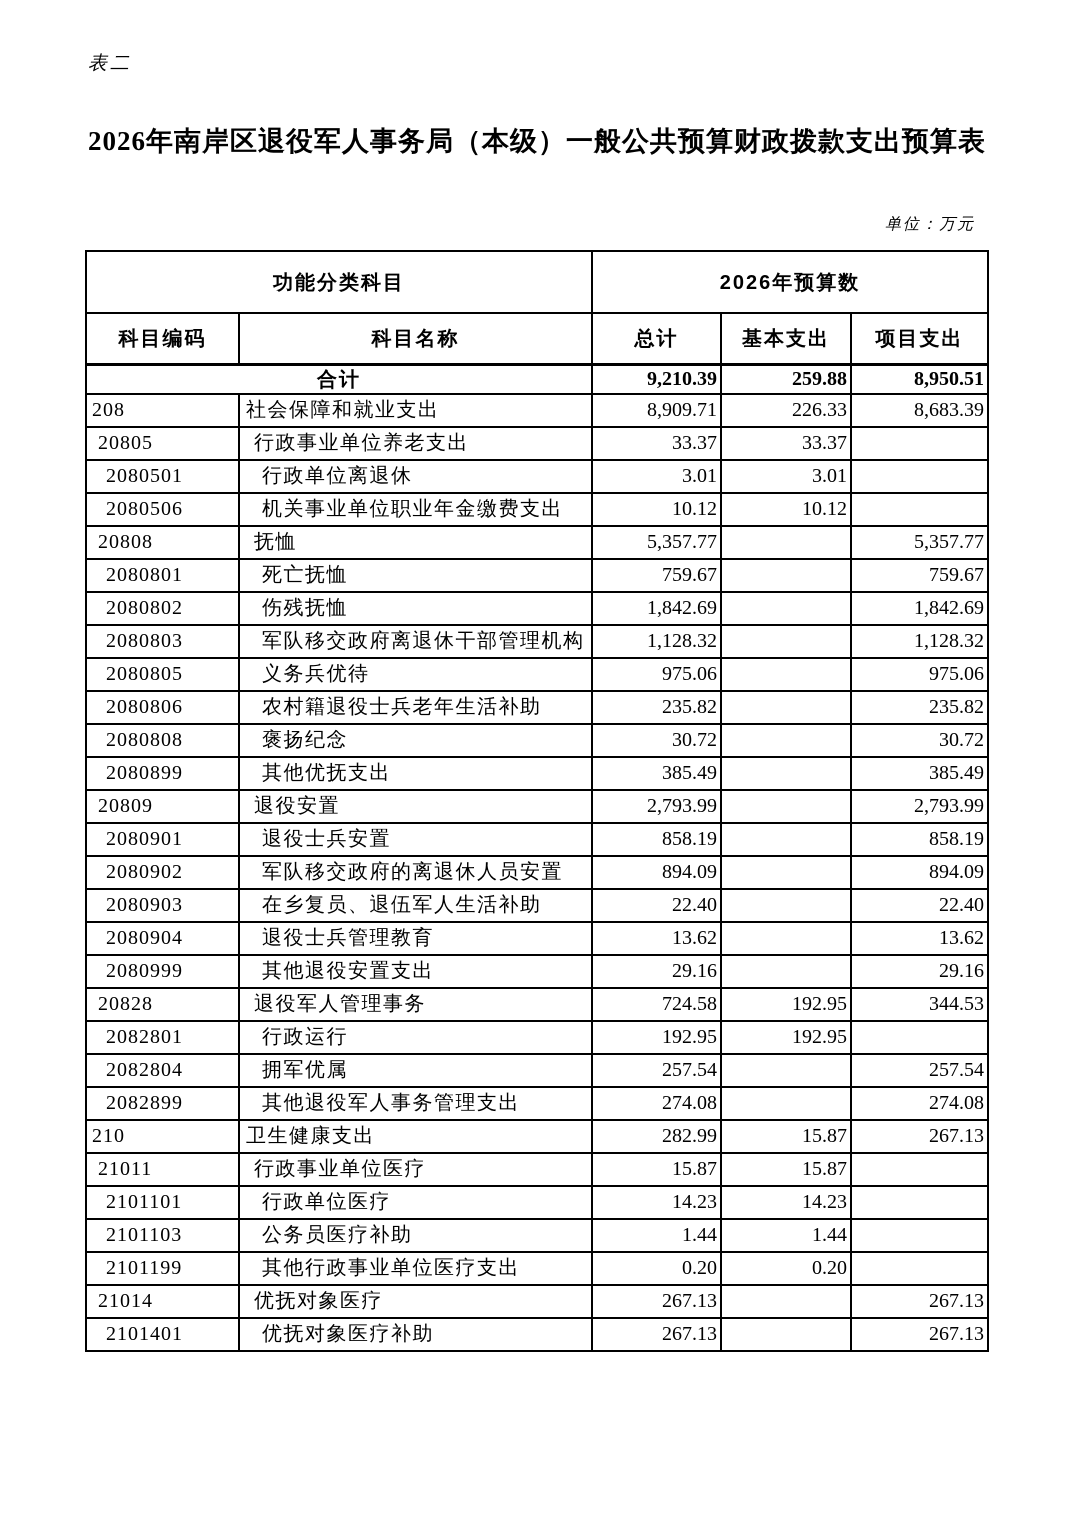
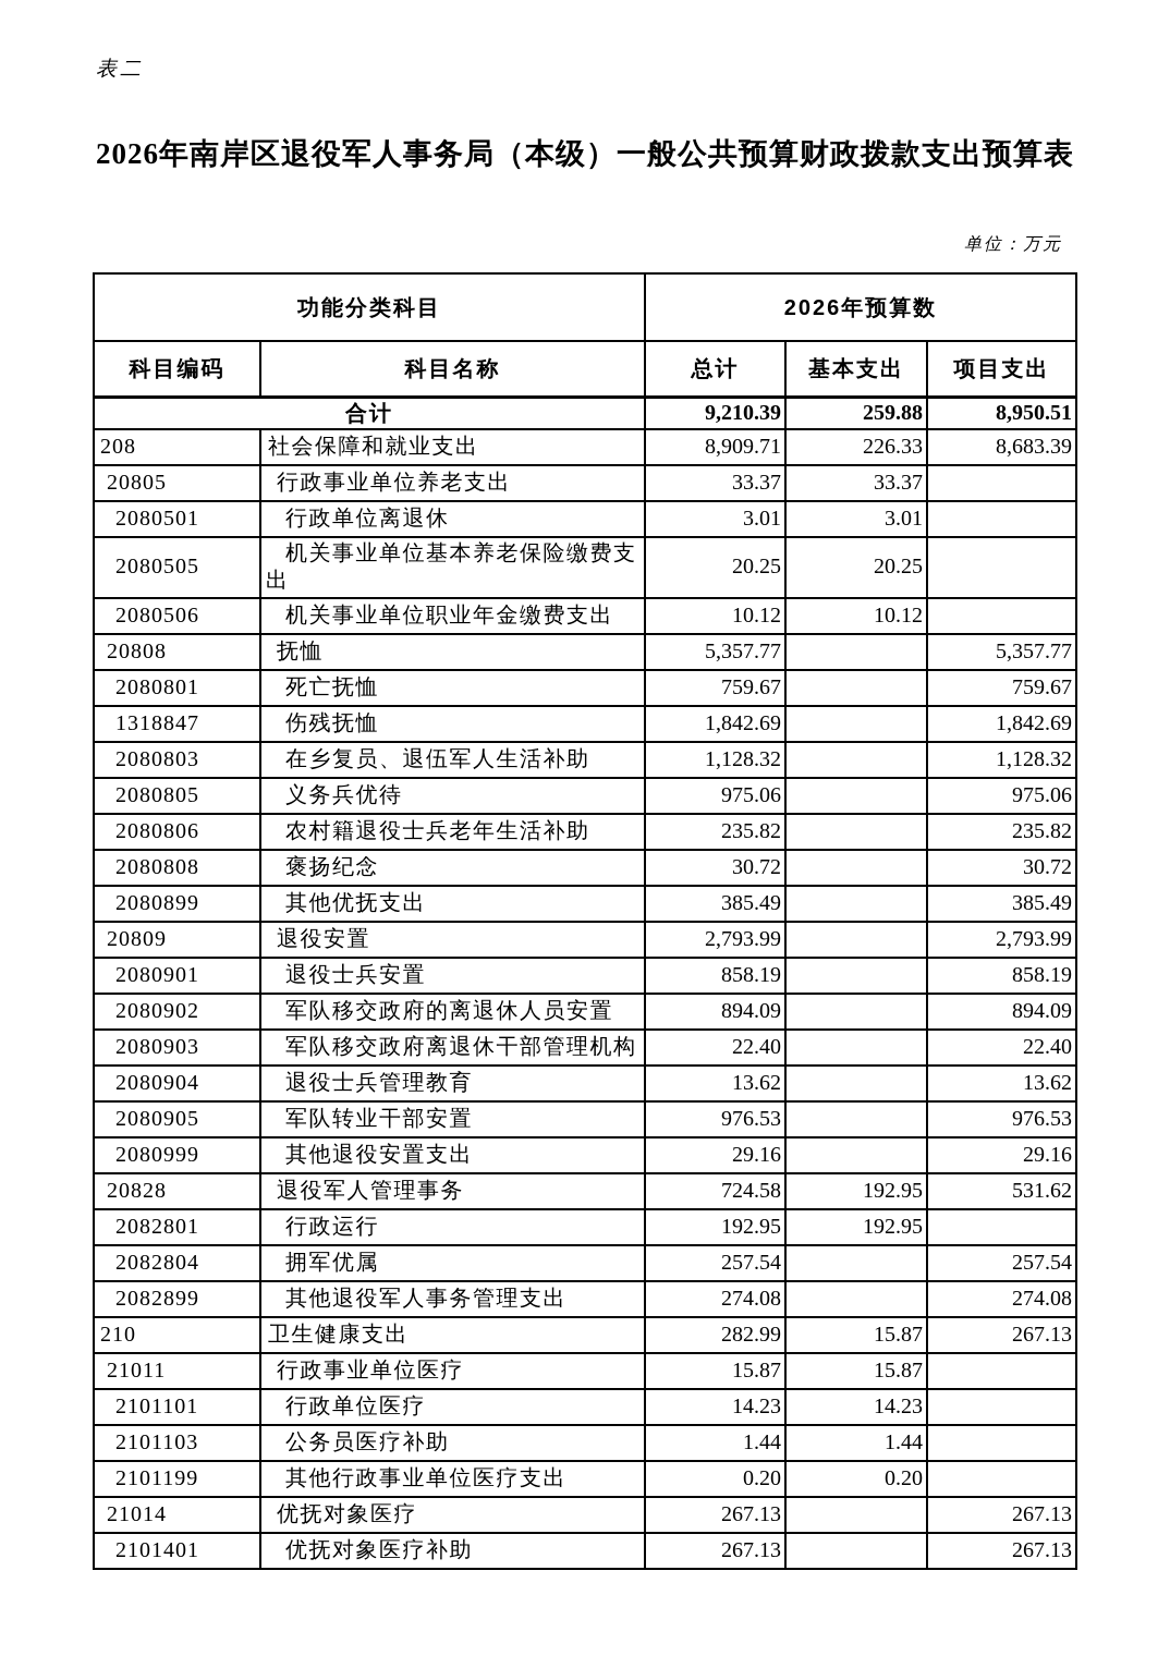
  表二
  2026年南岸区退役军人事务局（本级）一般公共预算财政拨款支出预算表
  单位：万元
  功能分类科目	2026年预算数
  科目编码	科目名称	总计	基本支出	项目支出
  合计	9,210.39	259.88	8,950.51
  208	社会保障和就业支出	8,909.71	226.33	8,683.39
  20805	行政事业单位养老支出	33.37	33.37
  2080501	行政单位离退休	3.01	3.01
+ 2080505	机关事业单位基本养老保险缴费支出	20.25	20.25
  2080506	机关事业单位职业年金缴费支出	10.12	10.12
  20808	抚恤	5,357.77		5,357.77
  2080801	死亡抚恤	759.67		759.67
- 2080802	伤残抚恤	1,842.69		1,842.69
+ 1318847	伤残抚恤	1,842.69		1,842.69
- 2080803	军队移交政府离退休干部管理机构	1,128.32		1,128.32
+ 2080803	在乡复员、退伍军人生活补助	1,128.32		1,128.32
  2080805	义务兵优待	975.06		975.06
  2080806	农村籍退役士兵老年生活补助	235.82		235.82
  2080808	褒扬纪念	30.72		30.72
  2080899	其他优抚支出	385.49		385.49
  20809	退役安置	2,793.99		2,793.99
  2080901	退役士兵安置	858.19		858.19
  2080902	军队移交政府的离退休人员安置	894.09		894.09
- 2080903	在乡复员、退伍军人生活补助	22.40		22.40
+ 2080903	军队移交政府离退休干部管理机构	22.40		22.40
  2080904	退役士兵管理教育	13.62		13.62
+ 2080905	军队转业干部安置	976.53		976.53
  2080999	其他退役安置支出	29.16		29.16
- 20828	退役军人管理事务	724.58	192.95	344.53
+ 20828	退役军人管理事务	724.58	192.95	531.62
  2082801	行政运行	192.95	192.95
  2082804	拥军优属	257.54		257.54
  2082899	其他退役军人事务管理支出	274.08		274.08
  210	卫生健康支出	282.99	15.87	267.13
  21011	行政事业单位医疗	15.87	15.87
  2101101	行政单位医疗	14.23	14.23
  2101103	公务员医疗补助	1.44	1.44
  2101199	其他行政事业单位医疗支出	0.20	0.20
  21014	优抚对象医疗	267.13		267.13
  2101401	优抚对象医疗补助	267.13		267.13
